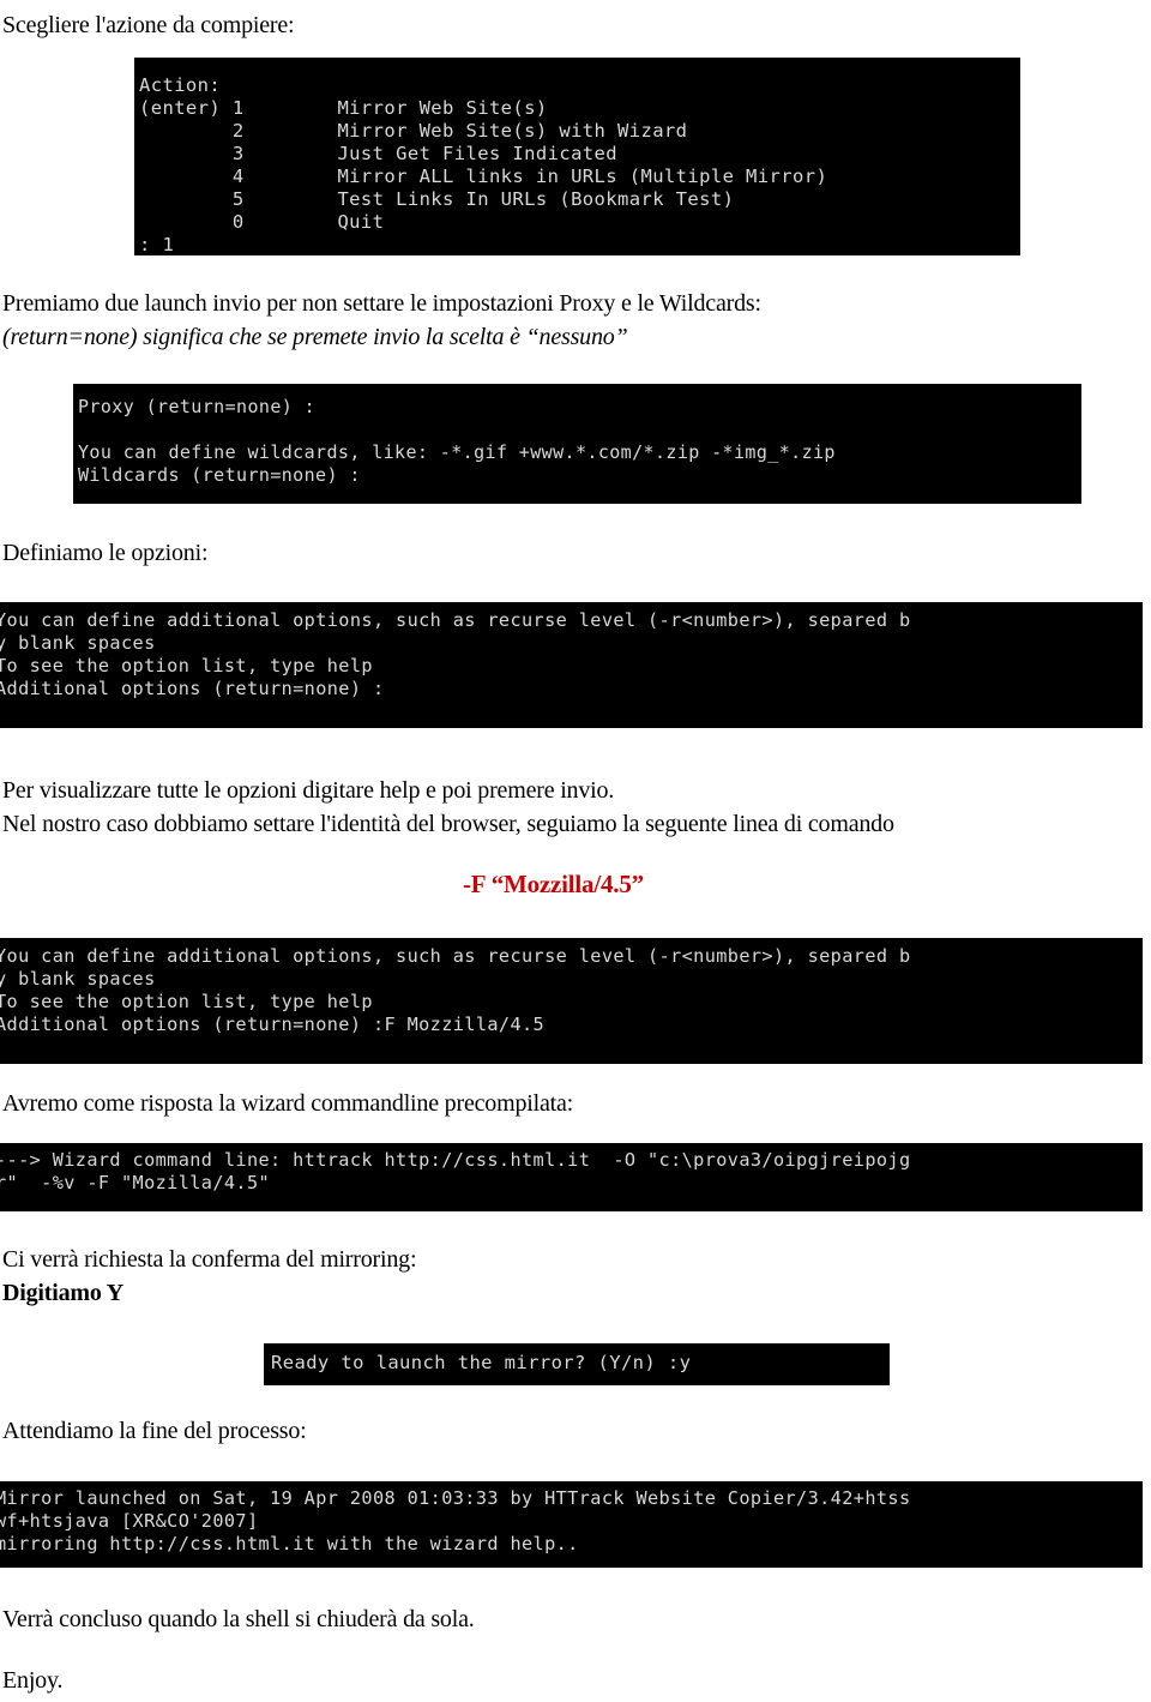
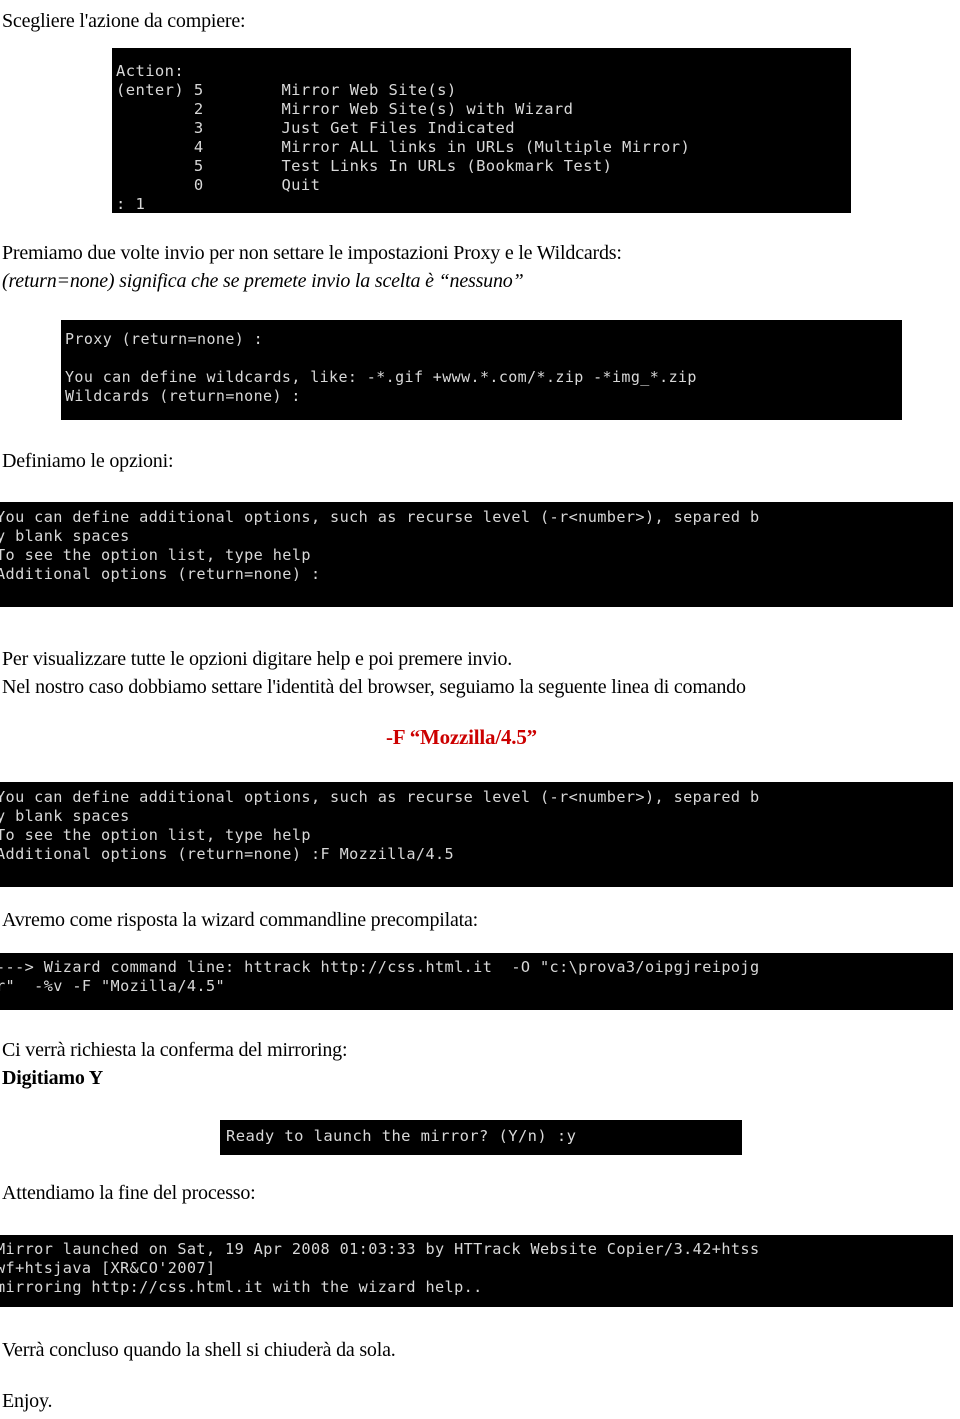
  Scegliere l'azione da compiere:
  Action:
- (enter) 1 Mirror Web Site(s)
+ (enter) 5 Mirror Web Site(s)
  2 Mirror Web Site(s) with Wizard
  3 Just Get Files Indicated
  4 Mirror ALL links in URLs (Multiple Mirror)
  5 Test Links In URLs (Bookmark Test)
  0 Quit
  : 1
- Premiamo due launch invio per non settare le impostazioni Proxy e le Wildcards:
+ Premiamo due volte invio per non settare le impostazioni Proxy e le Wildcards:
  (return=none) significa che se premete invio la scelta è “nessuno”
  Proxy (return=none) :
  You can define wildcards, like: -*.gif +www.*.com/*.zip -*img_*.zip
  Wildcards (return=none) :
  Definiamo le opzioni:
  You can define additional options, such as recurse level (-r<number>), separed b
  y blank spaces
  To see the option list, type help
  Additional options (return=none) :
  Per visualizzare tutte le opzioni digitare help e poi premere invio.
  Nel nostro caso dobbiamo settare l'identità del browser, seguiamo la seguente linea di comando
  -F “Mozzilla/4.5”
  You can define additional options, such as recurse level (-r<number>), separed b
  y blank spaces
  To see the option list, type help
  Additional options (return=none) :F Mozzilla/4.5
  Avremo come risposta la wizard commandline precompilata:
  ---> Wizard command line: httrack http://css.html.it -O "c:\prova3/oipgjreipojg
  r" -%v -F "Mozilla/4.5"
  Ci verrà richiesta la conferma del mirroring:
  Digitiamo Y
  Ready to launch the mirror? (Y/n) :y
  Attendiamo la fine del processo:
  Mirror launched on Sat, 19 Apr 2008 01:03:33 by HTTrack Website Copier/3.42+htss
  wf+htsjava [XR&CO'2007]
  mirroring http://css.html.it with the wizard help..
  Verrà concluso quando la shell si chiuderà da sola.
  Enjoy.
